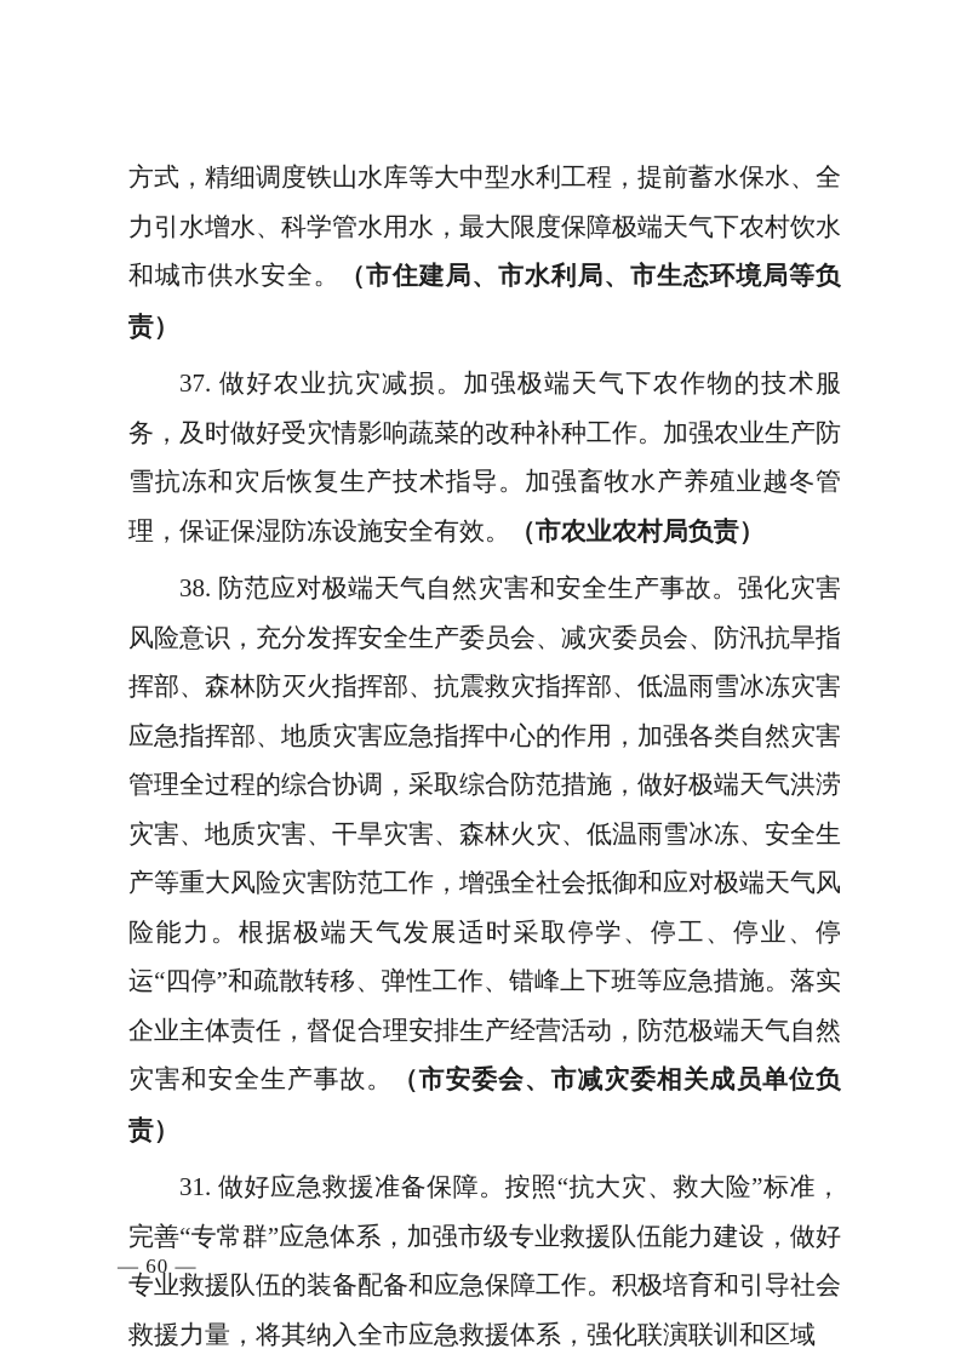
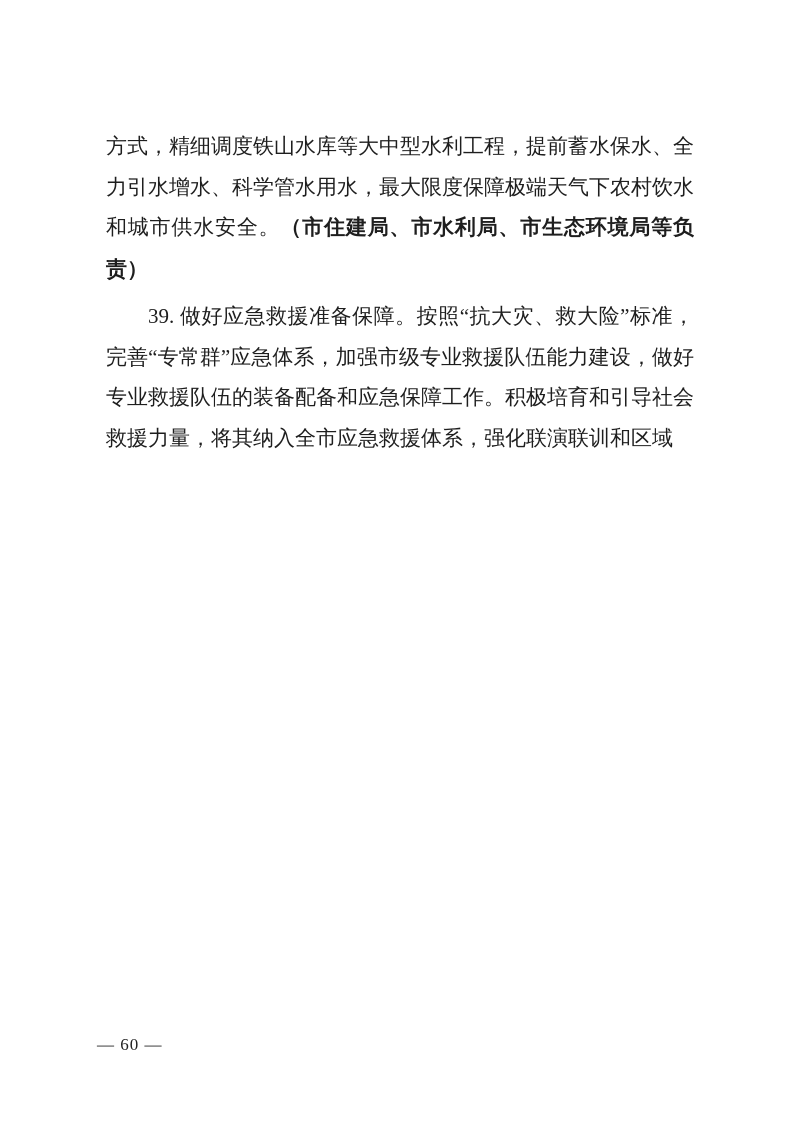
  方式，精细调度铁山水库等大中型水利工程，提前蓄水保水、全力引水增水、科学管水用水，最大限度保障极端天气下农村饮水和城市供水安全。（市住建局、市水利局、市生态环境局等负责）
- 37. 做好农业抗灾减损。加强极端天气下农作物的技术服务，及时做好受灾情影响蔬菜的改种补种工作。加强农业生产防雪抗冻和灾后恢复生产技术指导。加强畜牧水产养殖业越冬管理，保证保湿防冻设施安全有效。（市农业农村局负责）
- 38. 防范应对极端天气自然灾害和安全生产事故。强化灾害风险意识，充分发挥安全生产委员会、减灾委员会、防汛抗旱指挥部、森林防灭火指挥部、抗震救灾指挥部、低温雨雪冰冻灾害应急指挥部、地质灾害应急指挥中心的作用，加强各类自然灾害管理全过程的综合协调，采取综合防范措施，做好极端天气洪涝灾害、地质灾害、干旱灾害、森林火灾、低温雨雪冰冻、安全生产等重大风险灾害防范工作，增强全社会抵御和应对极端天气风险能力。根据极端天气发展适时采取停学、停工、停业、停运“四停”和疏散转移、弹性工作、错峰上下班等应急措施。落实企业主体责任，督促合理安排生产经营活动，防范极端天气自然灾害和安全生产事故。（市安委会、市减灾委相关成员单位负责）
- 31. 做好应急救援准备保障。按照“抗大灾、救大险”标准，完善“专常群”应急体系，加强市级专业救援队伍能力建设，做好专业救援队伍的装备配备和应急保障工作。积极培育和引导社会救援力量，将其纳入全市应急救援体系，强化联演联训和区域
+ 39. 做好应急救援准备保障。按照“抗大灾、救大险”标准，完善“专常群”应急体系，加强市级专业救援队伍能力建设，做好专业救援队伍的装备配备和应急保障工作。积极培育和引导社会救援力量，将其纳入全市应急救援体系，强化联演联训和区域
  — 60 —
